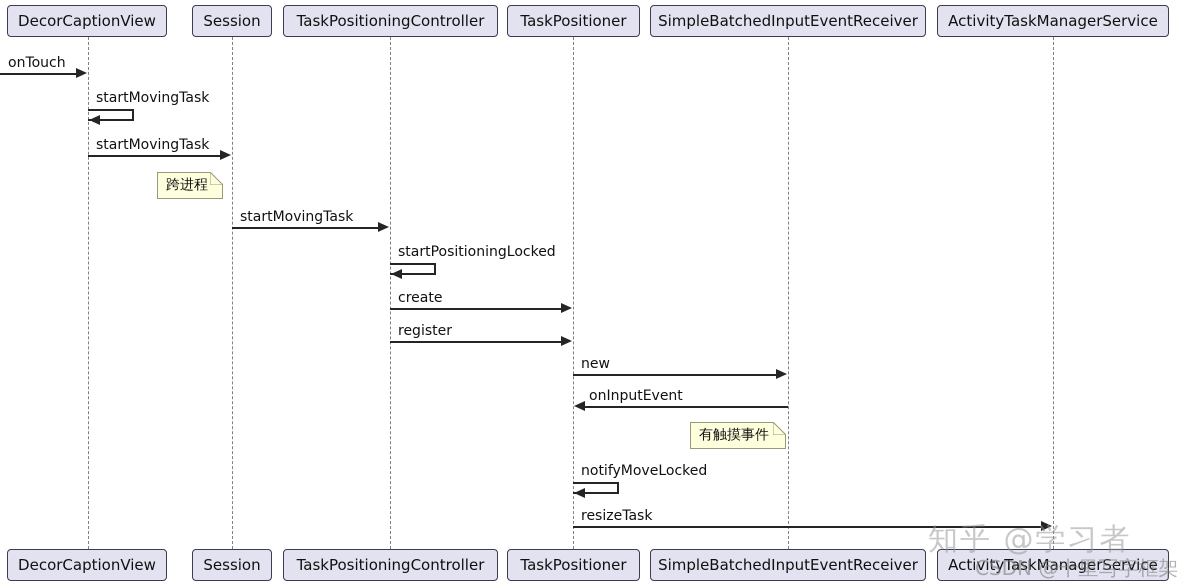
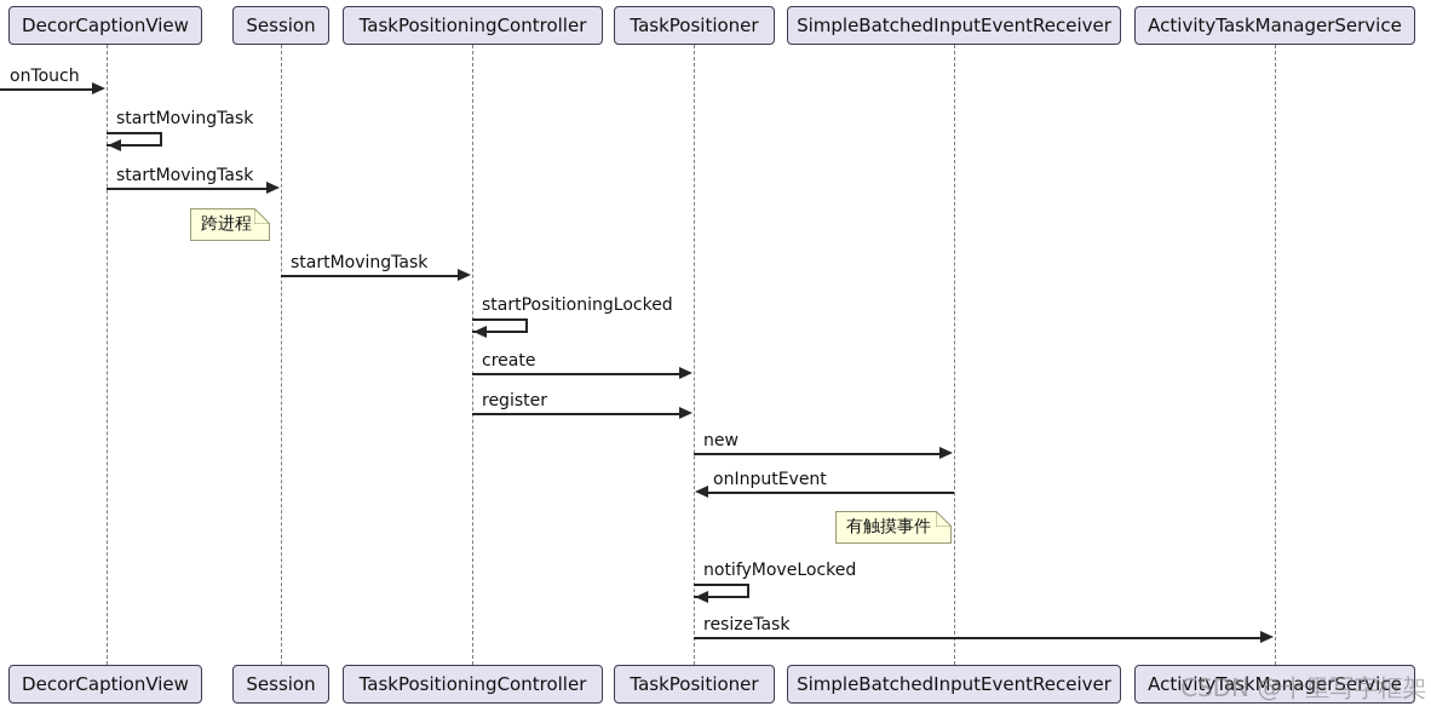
  DecorCaptionView
  DecorCaptionView
  Session
  Session
  TaskPositioningController
  TaskPositioningController
  TaskPositioner
  TaskPositioner
  SimpleBatchedInputEventReceiver
  SimpleBatchedInputEventReceiver
  ActivityTaskManagerService
  ActivityTaskManagerService
  onTouch
  startMovingTask
  startMovingTask
  startMovingTask
  startPositioningLocked
  create
  register
  new
  onInputEvent
  notifyMoveLocked
  resizeTask
  跨进程
  有触摸事件
- 知乎 @学习者
  CSDN @十里写字框架
